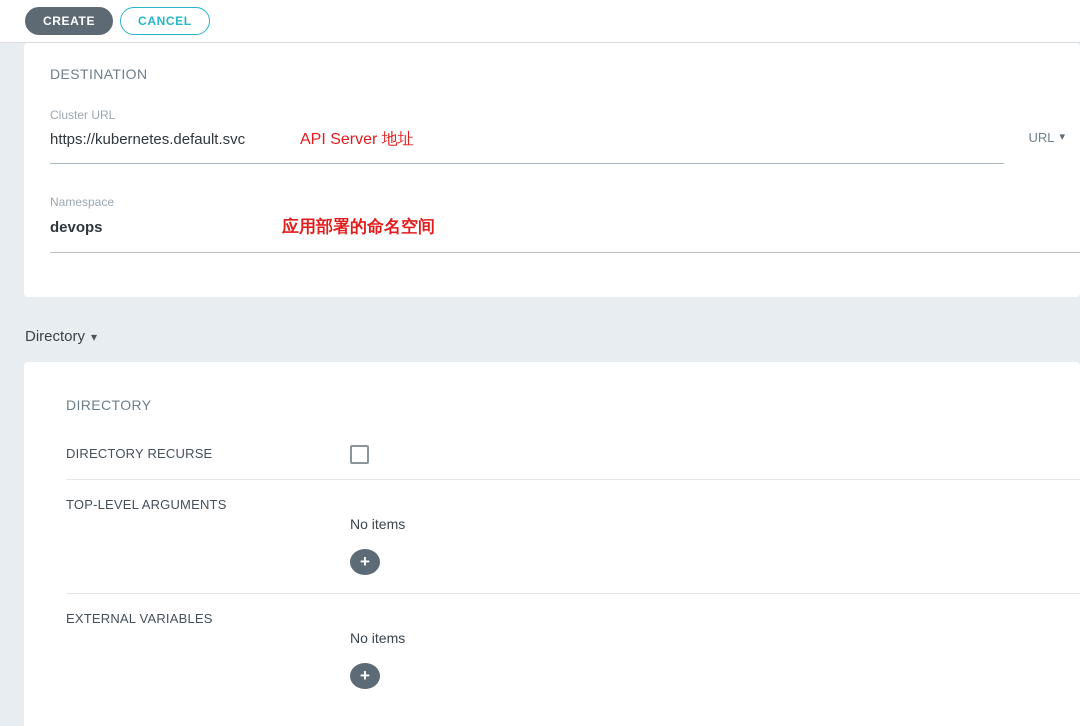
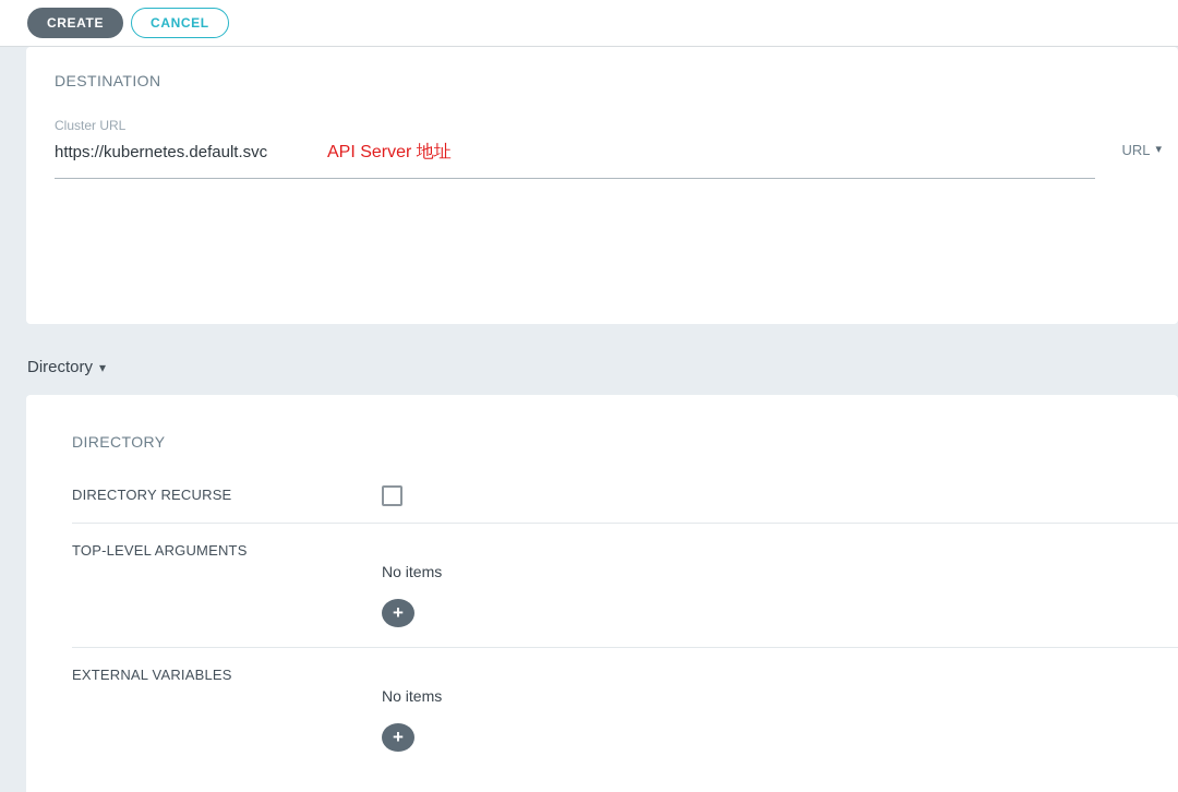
  CREATE
  CANCEL
  DESTINATION
  Cluster URL
  https://kubernetes.default.svc
  API Server 地址
  URL
  ▾
- Namespace
- devops
- 应用部署的命名空间
  Directory
  ▾
  DIRECTORY
  DIRECTORY RECURSE
  TOP-LEVEL ARGUMENTS
  No items
  +
  EXTERNAL VARIABLES
  No items
  +
